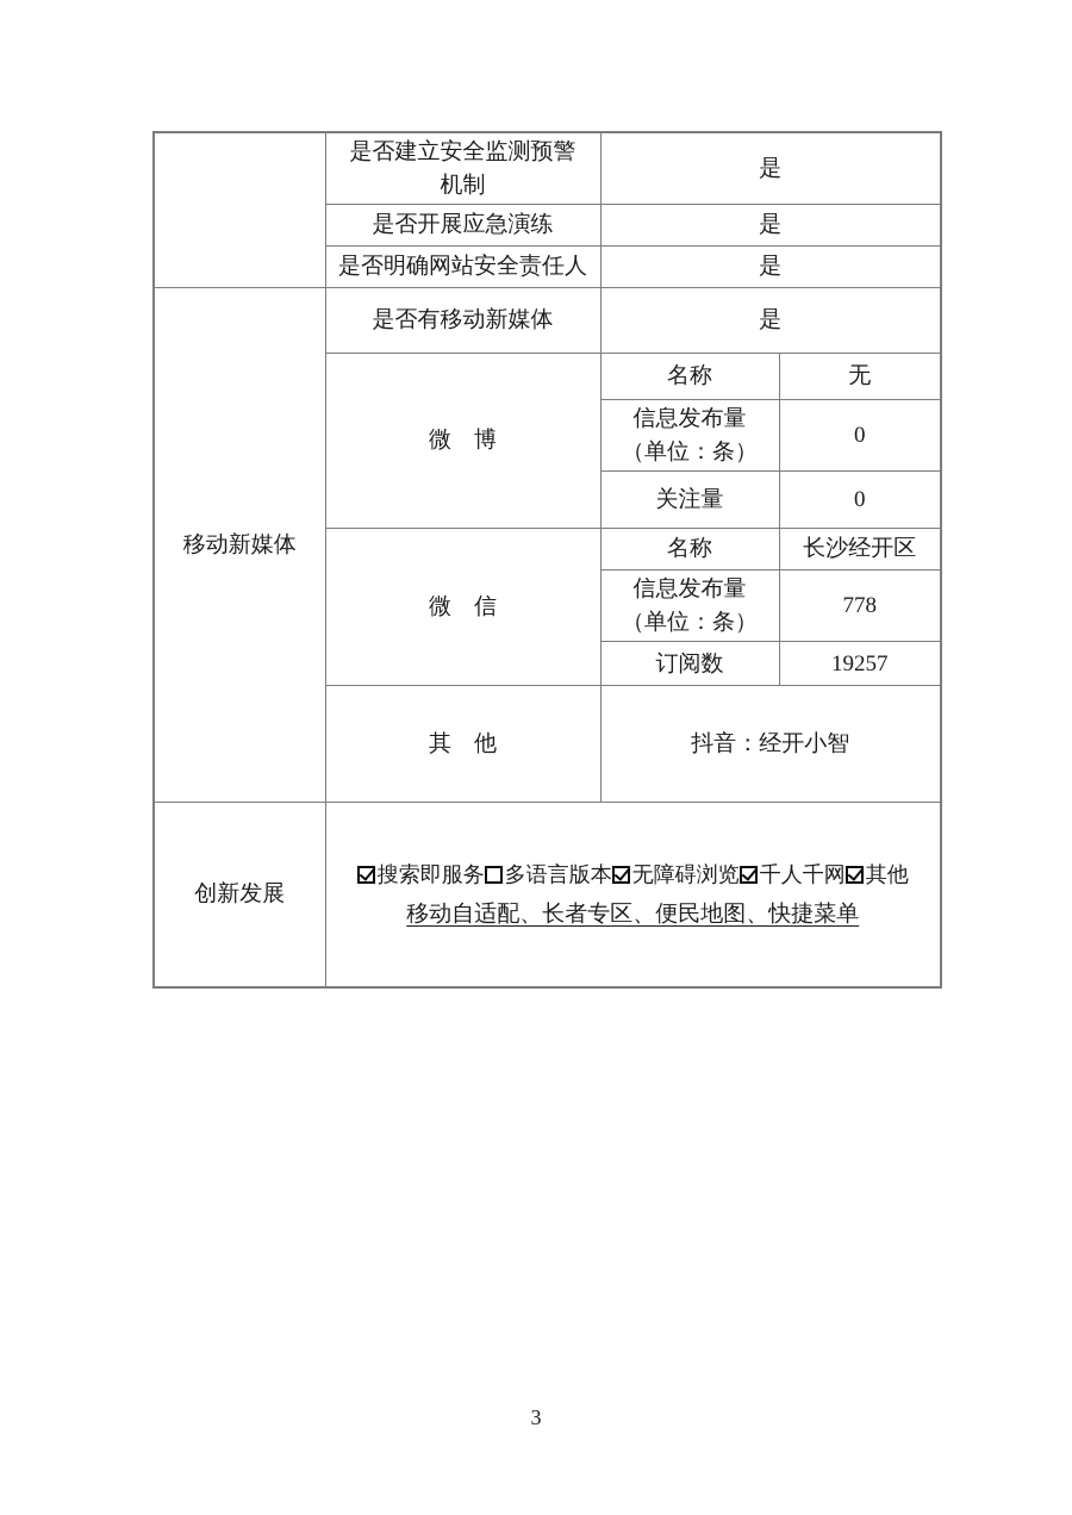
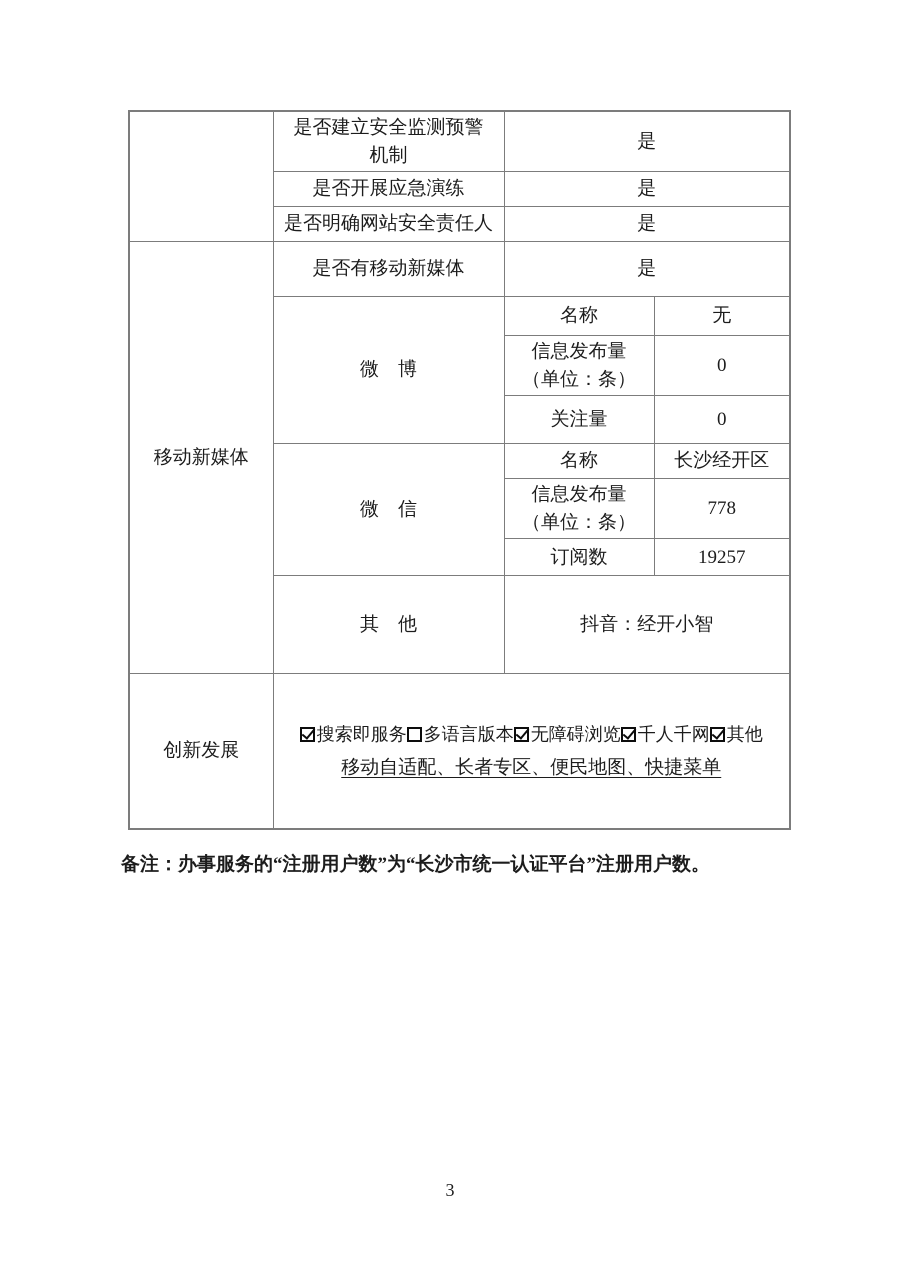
  	是否建立安全监测预警 机制	是
  是否开展应急演练	是
  是否明确网站安全责任人	是
  移动新媒体	是否有移动新媒体	是
  微 博	名称	无
  信息发布量 （单位：条）	0
  关注量	0
  微 信	名称	长沙经开区
  信息发布量 （单位：条）	778
  订阅数	19257
  其 他	抖音：经开小智
  创新发展	搜索即服务 多语言版本 无障碍浏览 千人千网 其他 移动自适配、长者专区、便民地图、快捷菜单
+ 备注：办事服务的“注册用户数”为“长沙市统一认证平台”注册用户数。
  3
